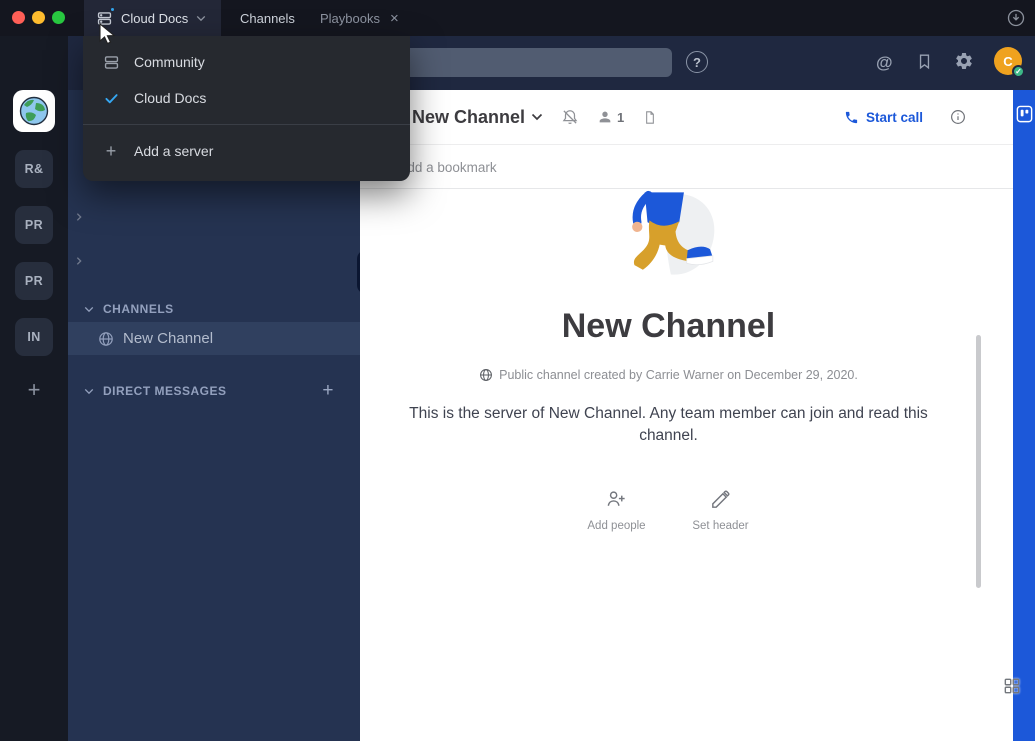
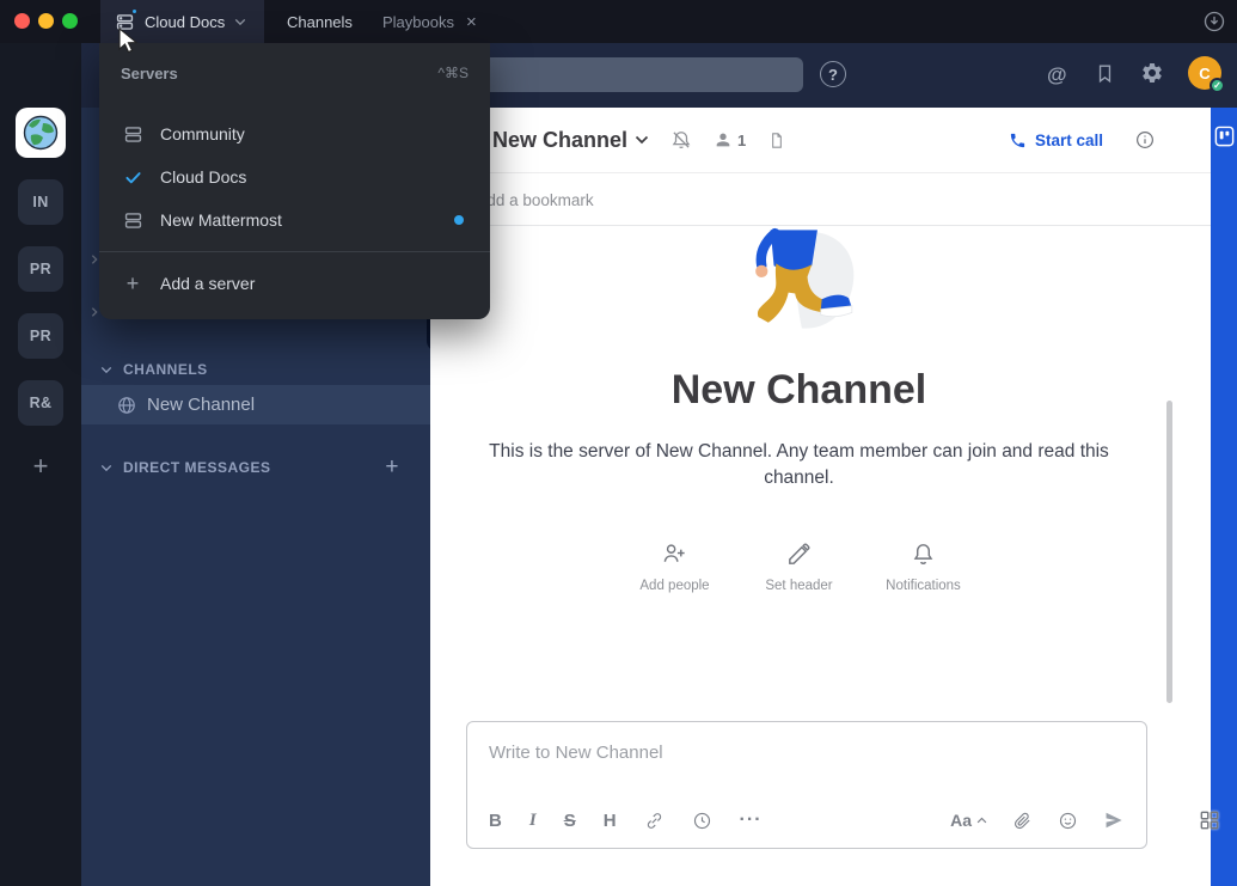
  Cloud Docs
  Channels
  Playbooks
  ×
  ?
  @
  C
  ✓
- R&
+ IN
  PR
  PR
- IN
+ R&
  +
  CHANNELS
  New Channel
  DIRECT MESSAGES
  +
  New Channel
  1
  Start call
  dd a bookmark
  New Channel
- Public channel created by Carrie Warner on December 29, 2020.
  This is the server of New Channel. Any team member can join and read this channel.
  Add people
  Set header
+ Notifications
+ Write to New Channel
+ B
+ I
+ S
+ H
+ ···
+ Aa
+ Servers
+ ^⌘S
  Community
  Cloud Docs
+ New Mattermost
  +
  Add a server
